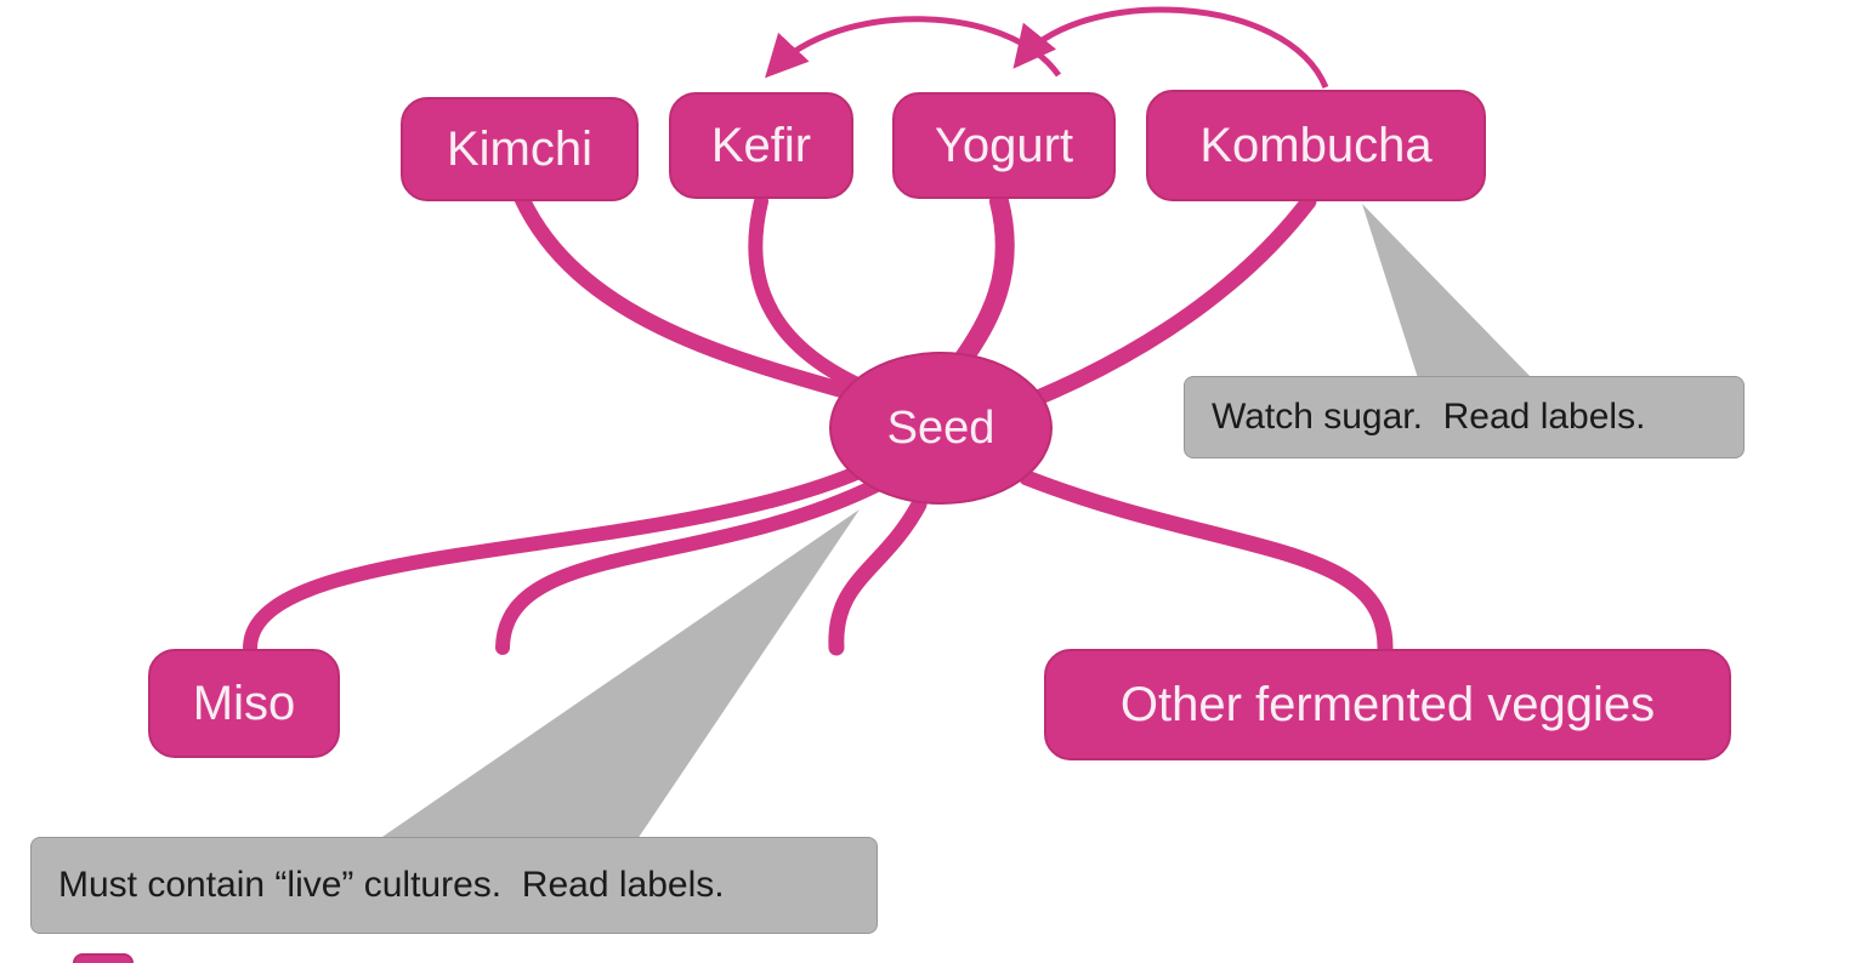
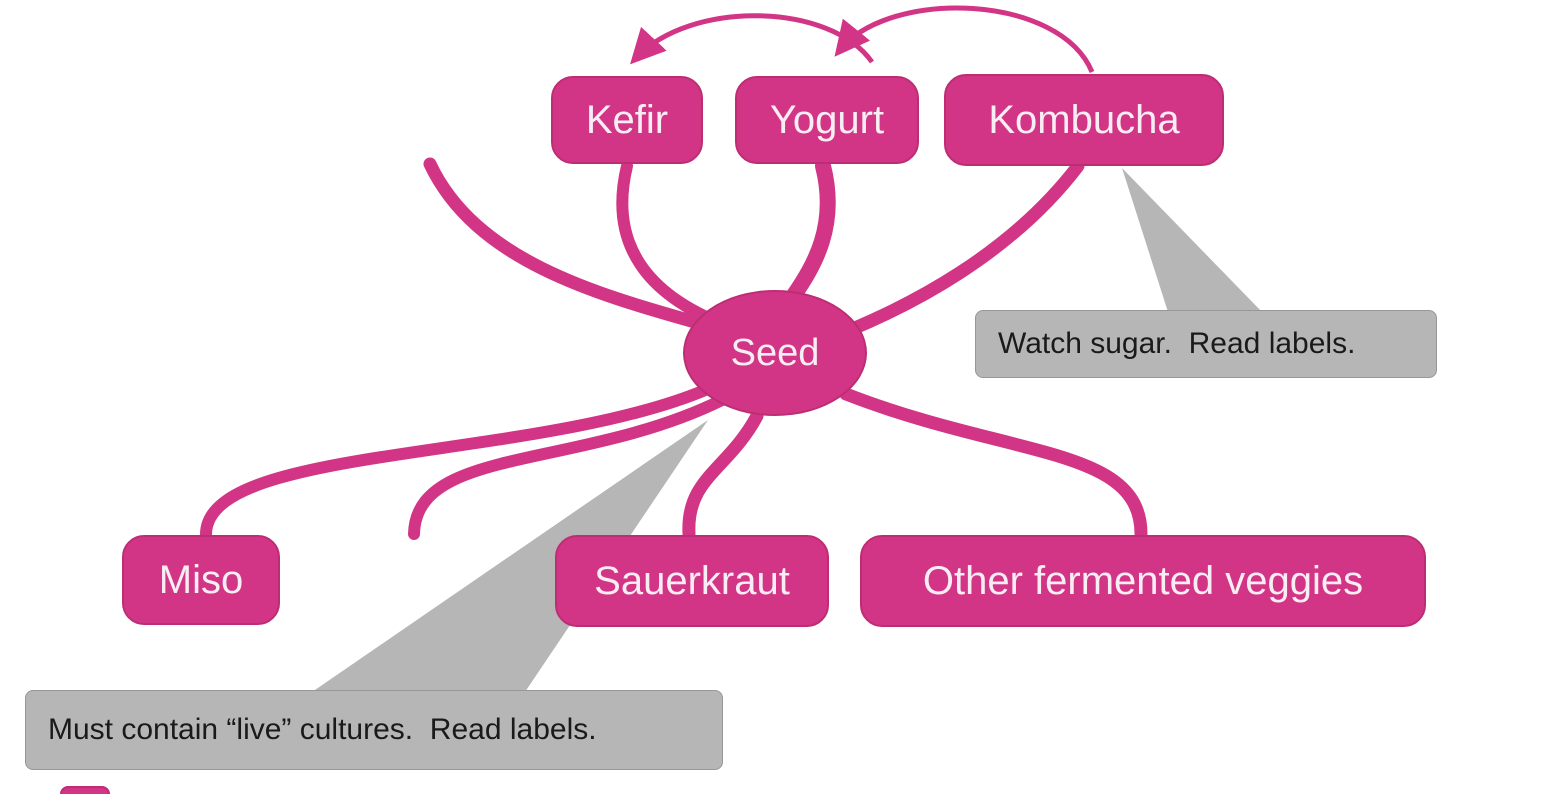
- Kimchi
  Kefir
  Yogurt
  Kombucha
  Seed
  Miso
+ Sauerkraut
  Other fermented veggies
  Watch sugar. Read labels.
  Must contain “live” cultures. Read labels.
